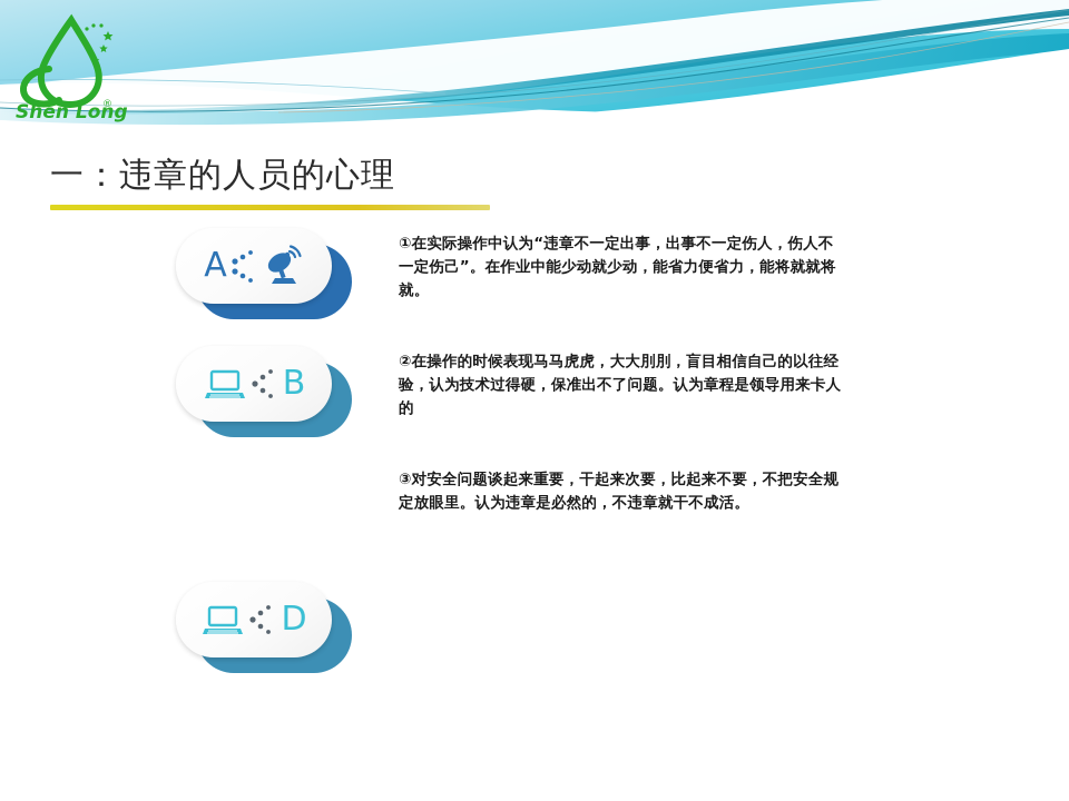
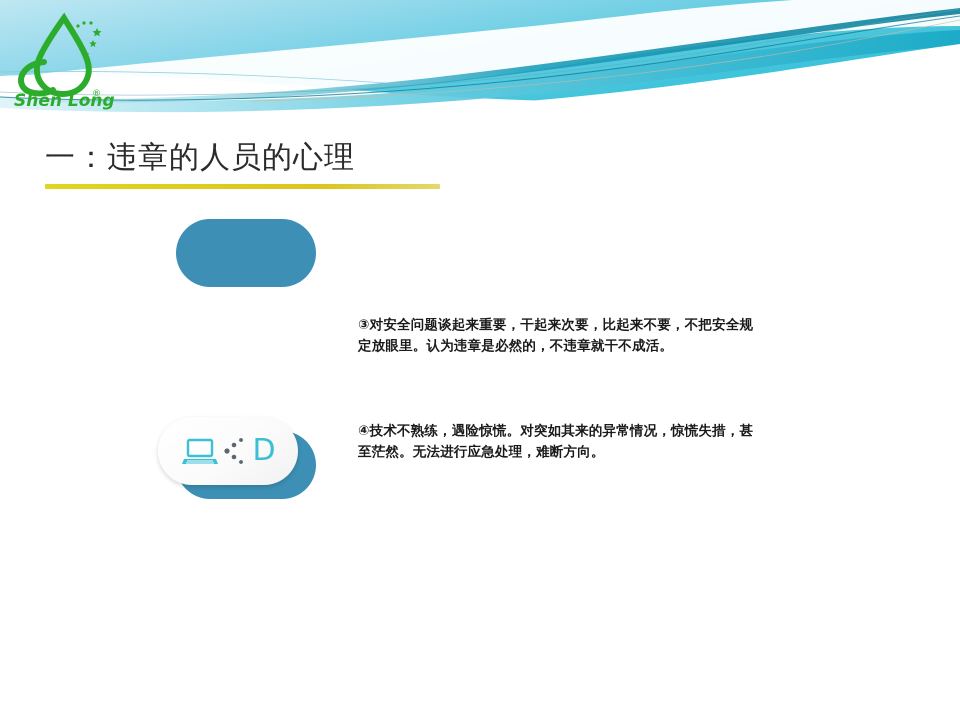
  Shen Long
  ®
  一：违章的人员的心理
- A
- ①在实际操作中认为“违章不一定出事，出事不一定伤人，伤人不一定伤己”。在作业中能少动就少动，能省力便省力，能将就就将就。
- B
- ②在操作的时候表现马马虎虎，大大刖刖，盲目相信自己的以往经验，认为技术过得硬，保准出不了问题。认为章程是领导用来卡人的
  ③对安全问题谈起来重要，干起来次要，比起来不要，不把安全规定放眼里。认为违章是必然的，不违章就干不成活。
  D
+ ④技术不熟练，遇险惊慌。对突如其来的异常情况，惊慌失措，甚至茫然。无法进行应急处理，难断方向。
